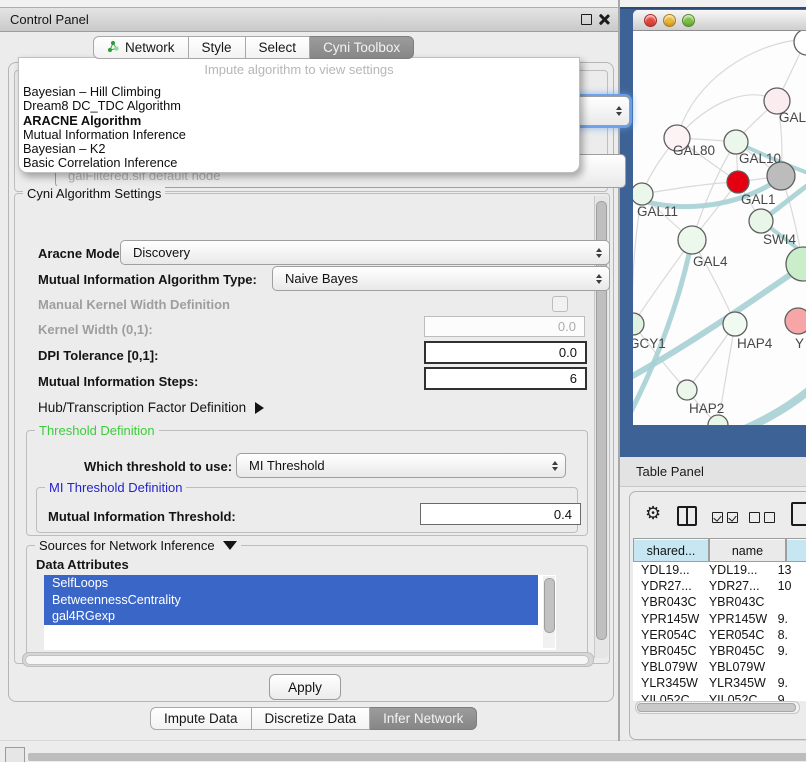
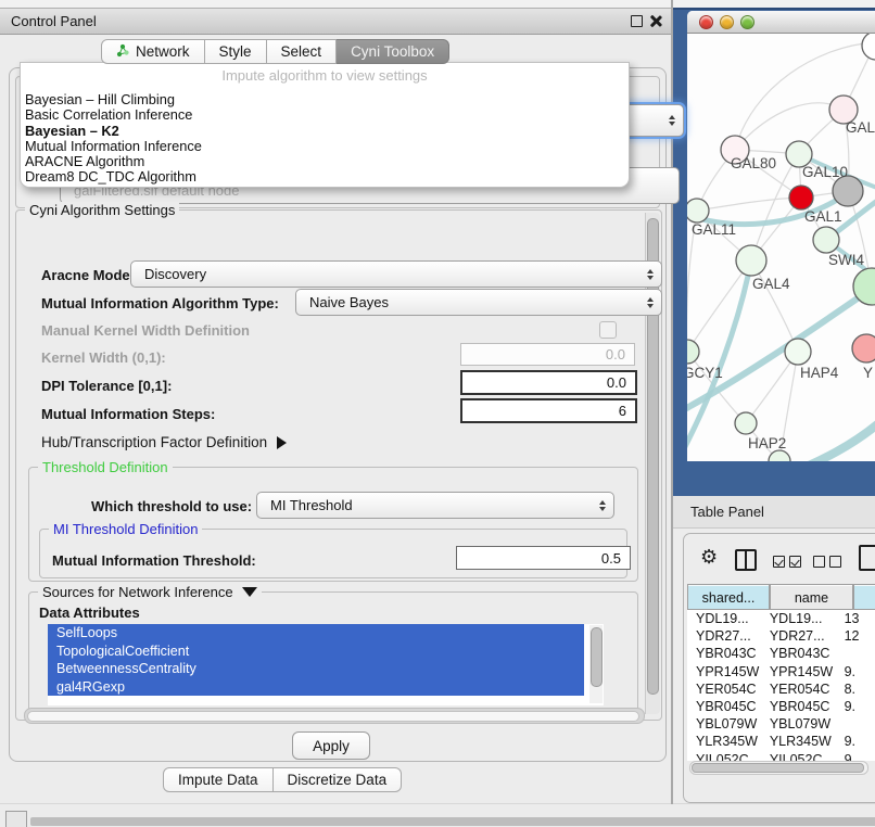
  Control Panel
  Network
  Style
  Select
  Cyni Toolbox
  galFiltered.sif default node
  Impute algorithm to view settings
  Bayesian – Hill Climbing
- Dream8 DC_TDC Algorithm
+ Basic Correlation Inference
- ARACNE Algorithm
+ Bayesian – K2
  Mutual Information Inference
- Bayesian – K2
+ ARACNE Algorithm
- Basic Correlation Inference
+ Dream8 DC_TDC Algorithm
  Cyni Algorithm Settings
  Aracne Mode
  Discovery
  Mutual Information Algorithm Type:
  Naive Bayes
  Manual Kernel Width Definition
  Kernel Width (0,1):
  0.0
  DPI Tolerance [0,1]:
  0.0
  Mutual Information Steps:
  6
  Hub/Transcription Factor Definition
  Threshold Definition
  Which threshold to use:
  MI Threshold
  MI Threshold Definition
  Mutual Information Threshold:
- 0.4
+ 0.5
  Sources for Network Inference
  Data Attributes
  SelfLoops
+ TopologicalCoefficient
  BetweennessCentrality
  gal4RGexp
  Apply
  Impute Data
  Discretize Data
- Infer Network
  GAL
  GAL80
  GAL10
  GAL1
  GAL11
  GAL4
  SWI4
  GCY1
  HAP4
  Y
  HAP2
  Table Panel
  ⚙
  shared...
  name
  YDL19...
  YDL19...
  13
  YDR27...
  YDR27...
- 10
+ 12
  YBR043C
  YBR043C
  YPR145W
  YPR145W
  9.
  YER054C
  YER054C
  8.
  YBR045C
  YBR045C
  9.
  YBL079W
  YBL079W
  YLR345W
  YLR345W
  9.
  YIL052C
  YIL052C
  9
